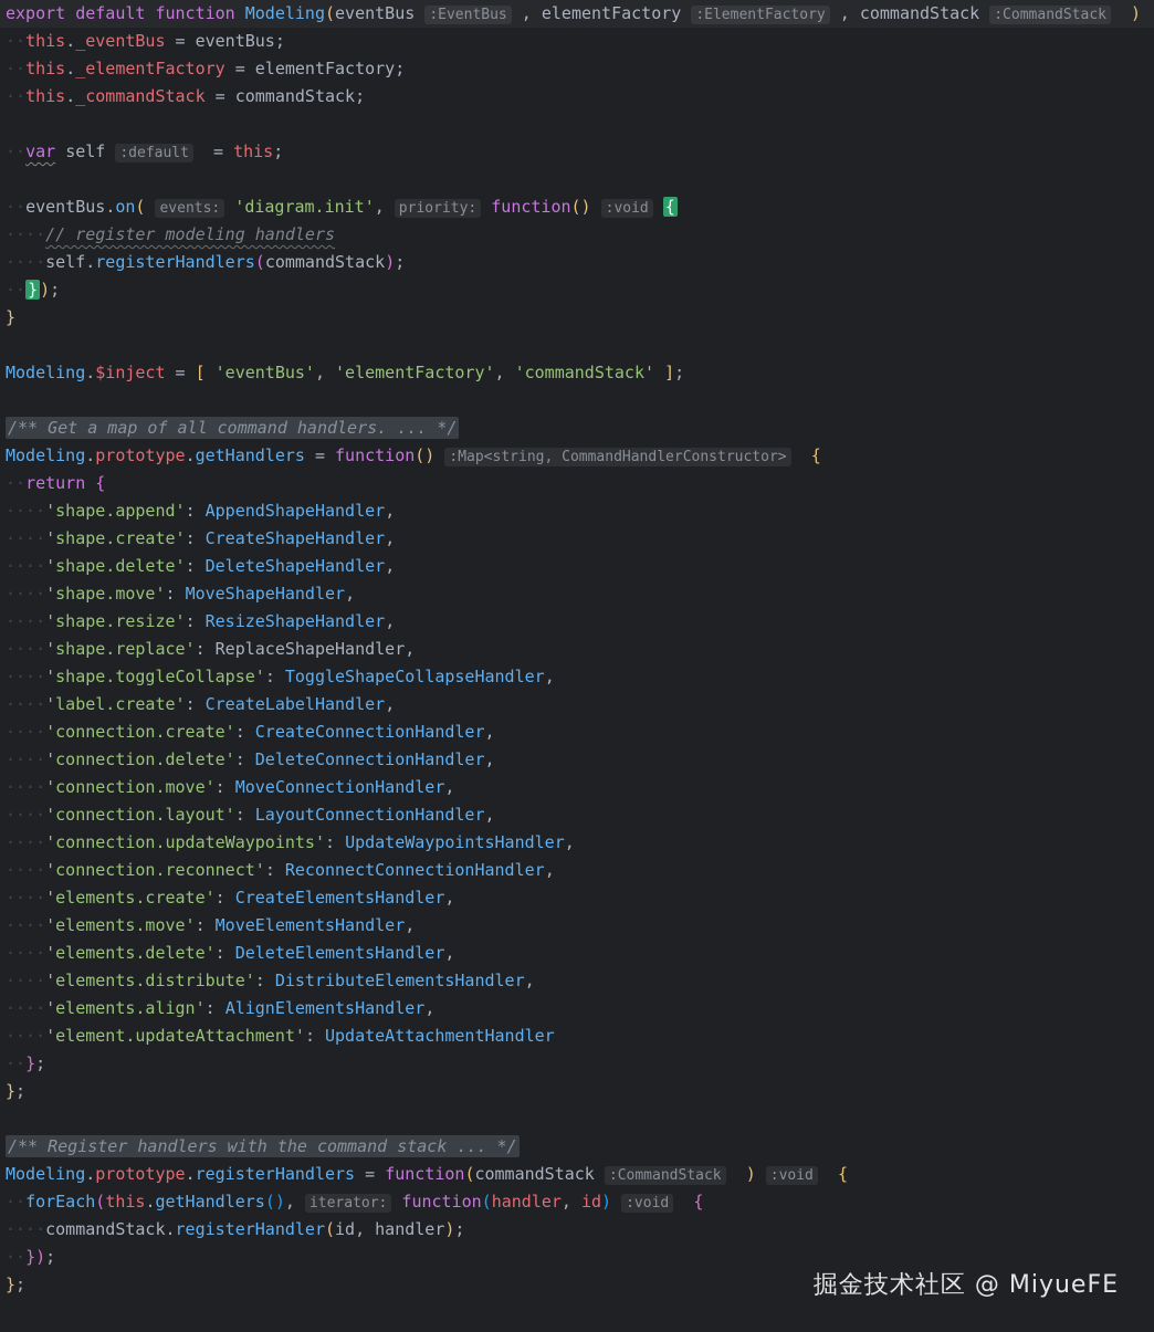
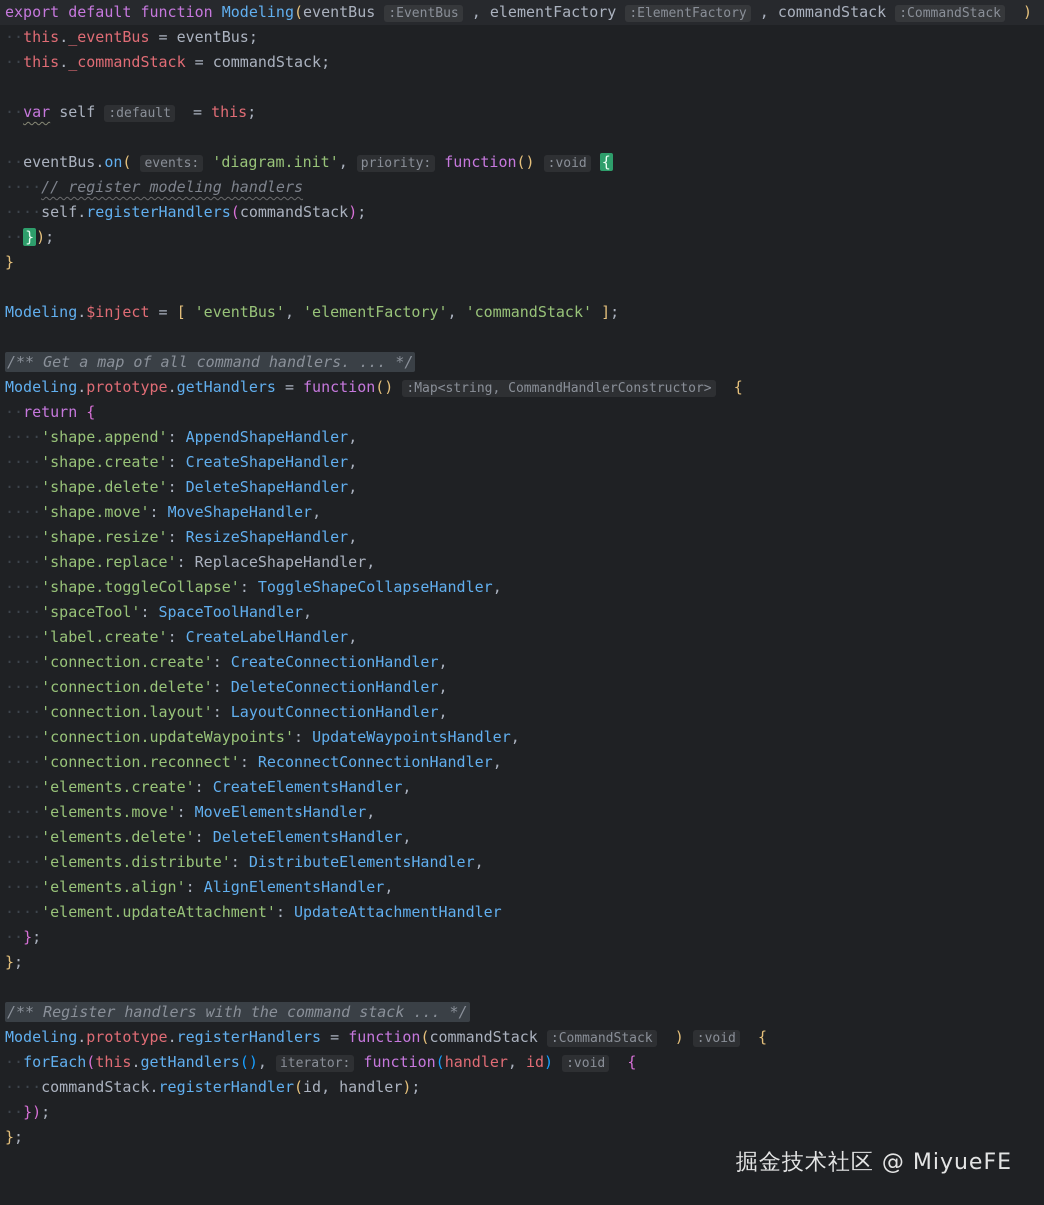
  export default function Modeling(eventBus :EventBus , elementFactory :ElementFactory , commandStack :CommandStack )
  ··this._eventBus = eventBus;
- ··this._elementFactory = elementFactory;
  ··this._commandStack = commandStack;
  ··var self :default = this;
  ··eventBus.on( events: 'diagram.init', priority: function() :void {
  ····// register modeling handlers
  ····self.registerHandlers(commandStack);
  ··});
  }
  Modeling.$inject = [ 'eventBus', 'elementFactory', 'commandStack' ];
  /** Get a map of all command handlers. ... */
  Modeling.prototype.getHandlers = function() :Map<string, CommandHandlerConstructor> {
  ··return {
  ····'shape.append': AppendShapeHandler,
  ····'shape.create': CreateShapeHandler,
  ····'shape.delete': DeleteShapeHandler,
  ····'shape.move': MoveShapeHandler,
  ····'shape.resize': ResizeShapeHandler,
  ····'shape.replace': ReplaceShapeHandler,
  ····'shape.toggleCollapse': ToggleShapeCollapseHandler,
+ ····'spaceTool': SpaceToolHandler,
  ····'label.create': CreateLabelHandler,
  ····'connection.create': CreateConnectionHandler,
  ····'connection.delete': DeleteConnectionHandler,
- ····'connection.move': MoveConnectionHandler,
  ····'connection.layout': LayoutConnectionHandler,
  ····'connection.updateWaypoints': UpdateWaypointsHandler,
  ····'connection.reconnect': ReconnectConnectionHandler,
  ····'elements.create': CreateElementsHandler,
  ····'elements.move': MoveElementsHandler,
  ····'elements.delete': DeleteElementsHandler,
  ····'elements.distribute': DistributeElementsHandler,
  ····'elements.align': AlignElementsHandler,
  ····'element.updateAttachment': UpdateAttachmentHandler
  ··};
  };
  /** Register handlers with the command stack ... */
  Modeling.prototype.registerHandlers = function(commandStack :CommandStack ) :void {
  ··forEach(this.getHandlers(), iterator: function(handler, id) :void {
  ····commandStack.registerHandler(id, handler);
  ··});
  };
  掘金技术社区 @ MiyueFE
